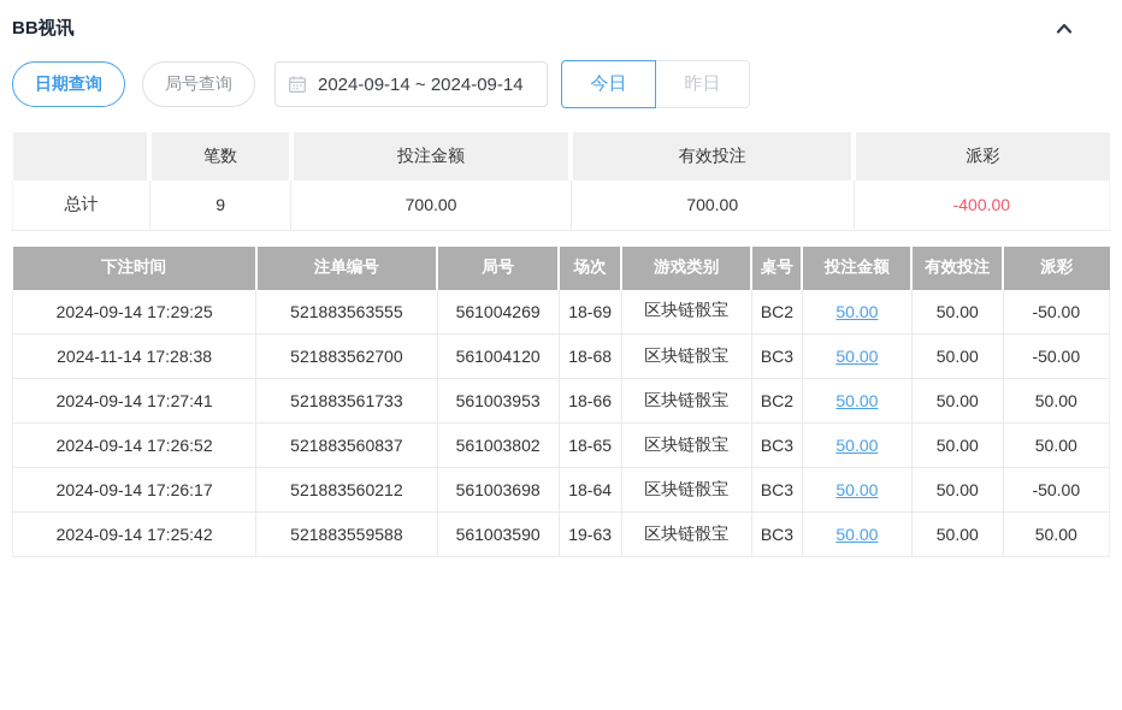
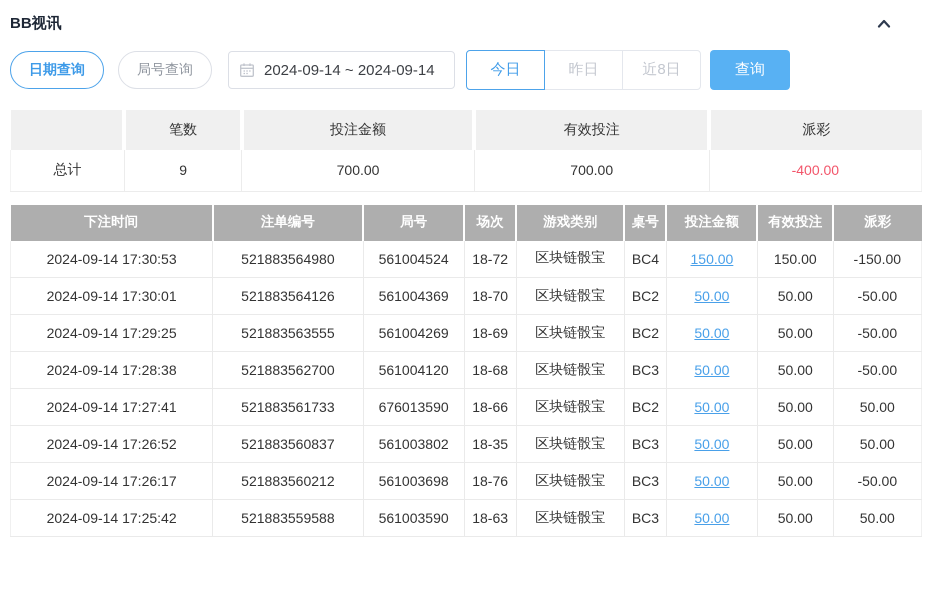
  BB视讯
  日期查询
  局号查询
  2024-09-14 ~ 2024-09-14
  今日
  昨日
+ 近8日
+ 查询
  	笔数	投注金额	有效投注	派彩
  总计	9	700.00	700.00	-400.00
  下注时间	注单编号	局号	场次	游戏类别	桌号	投注金额	有效投注	派彩
+ 2024-09-14 17:30:53	521883564980	561004524	18-72	区块链骰宝	BC4	150.00	150.00	-150.00
+ 2024-09-14 17:30:01	521883564126	561004369	18-70	区块链骰宝	BC2	50.00	50.00	-50.00
  2024-09-14 17:29:25	521883563555	561004269	18-69	区块链骰宝	BC2	50.00	50.00	-50.00
- 2024-11-14 17:28:38	521883562700	561004120	18-68	区块链骰宝	BC3	50.00	50.00	-50.00
+ 2024-09-14 17:28:38	521883562700	561004120	18-68	区块链骰宝	BC3	50.00	50.00	-50.00
- 2024-09-14 17:27:41	521883561733	561003953	18-66	区块链骰宝	BC2	50.00	50.00	50.00
+ 2024-09-14 17:27:41	521883561733	676013590	18-66	区块链骰宝	BC2	50.00	50.00	50.00
- 2024-09-14 17:26:52	521883560837	561003802	18-65	区块链骰宝	BC3	50.00	50.00	50.00
+ 2024-09-14 17:26:52	521883560837	561003802	18-35	区块链骰宝	BC3	50.00	50.00	50.00
- 2024-09-14 17:26:17	521883560212	561003698	18-64	区块链骰宝	BC3	50.00	50.00	-50.00
+ 2024-09-14 17:26:17	521883560212	561003698	18-76	区块链骰宝	BC3	50.00	50.00	-50.00
- 2024-09-14 17:25:42	521883559588	561003590	19-63	区块链骰宝	BC3	50.00	50.00	50.00
+ 2024-09-14 17:25:42	521883559588	561003590	18-63	区块链骰宝	BC3	50.00	50.00	50.00
